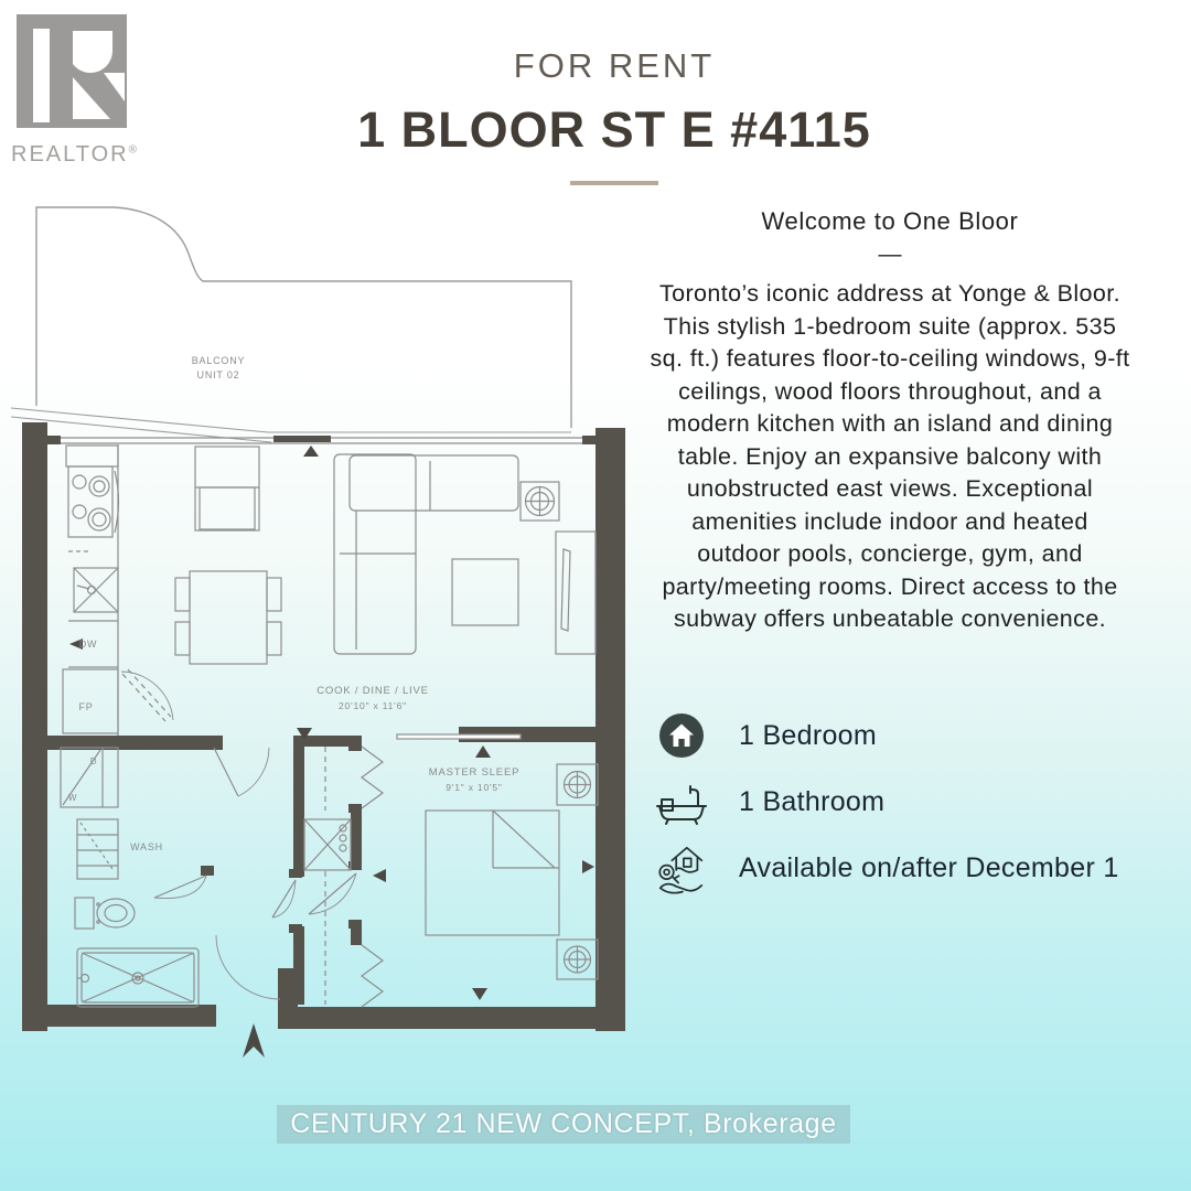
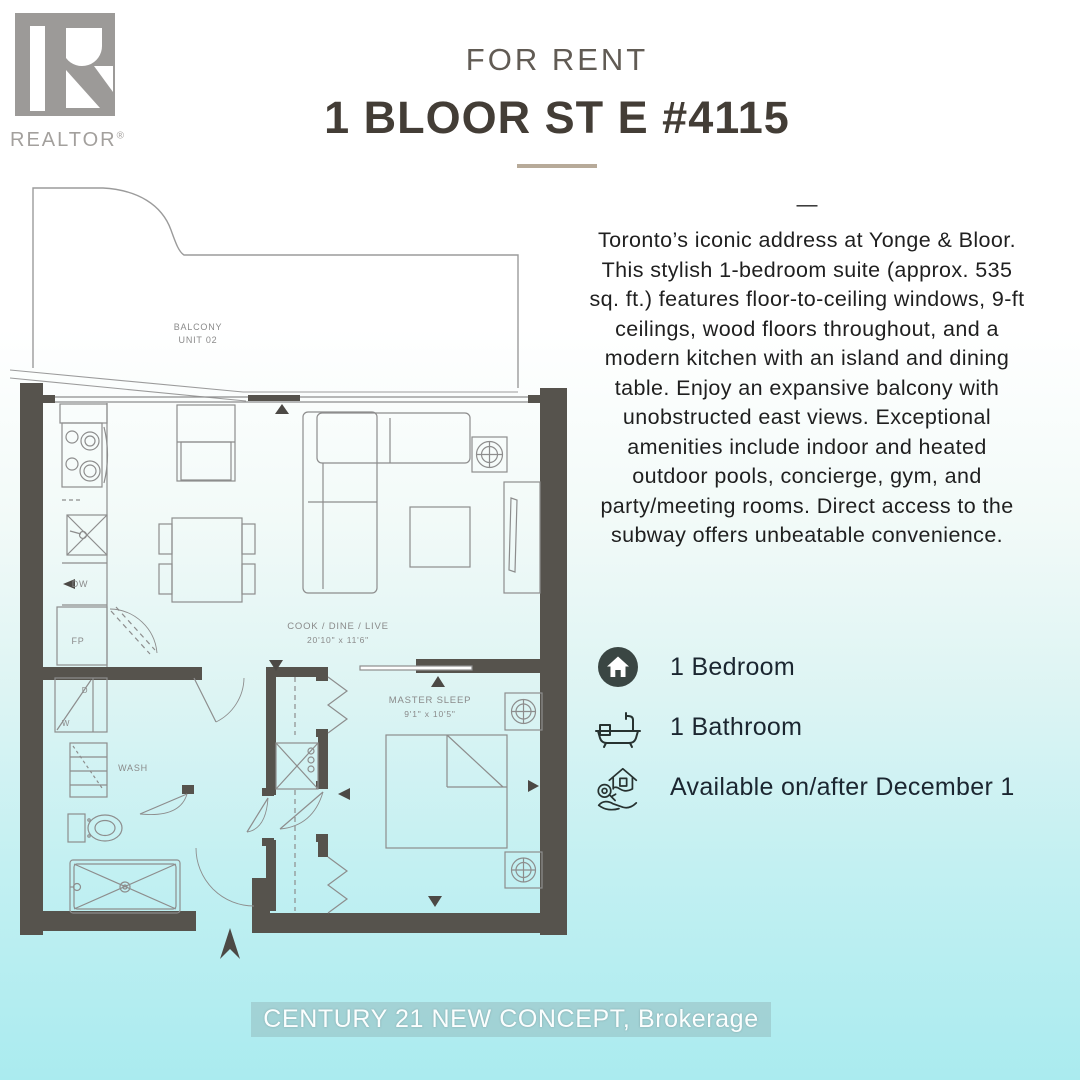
  REALTOR®
  FOR RENT
  1 BLOOR ST E #4115
  BALCONY
  UNIT 02
  DW
  FP
  COOK / DINE / LIVE
  20'10" x 11'6"
  WASH
  D
  W
  MASTER SLEEP
  9'1" x 10'5"
- Welcome to One Bloor
  —
  Toronto’s iconic address at Yonge & Bloor. This stylish 1-bedroom suite (approx. 535 sq. ft.) features floor-to-ceiling windows, 9-ft ceilings, wood floors throughout, and a modern kitchen with an island and dining table. Enjoy an expansive balcony with unobstructed east views. Exceptional amenities include indoor and heated outdoor pools, concierge, gym, and party/meeting rooms. Direct access to the subway offers unbeatable convenience.
  1 Bedroom
  1 Bathroom
  Available on/after December 1
  CENTURY 21 NEW CONCEPT, Brokerage
